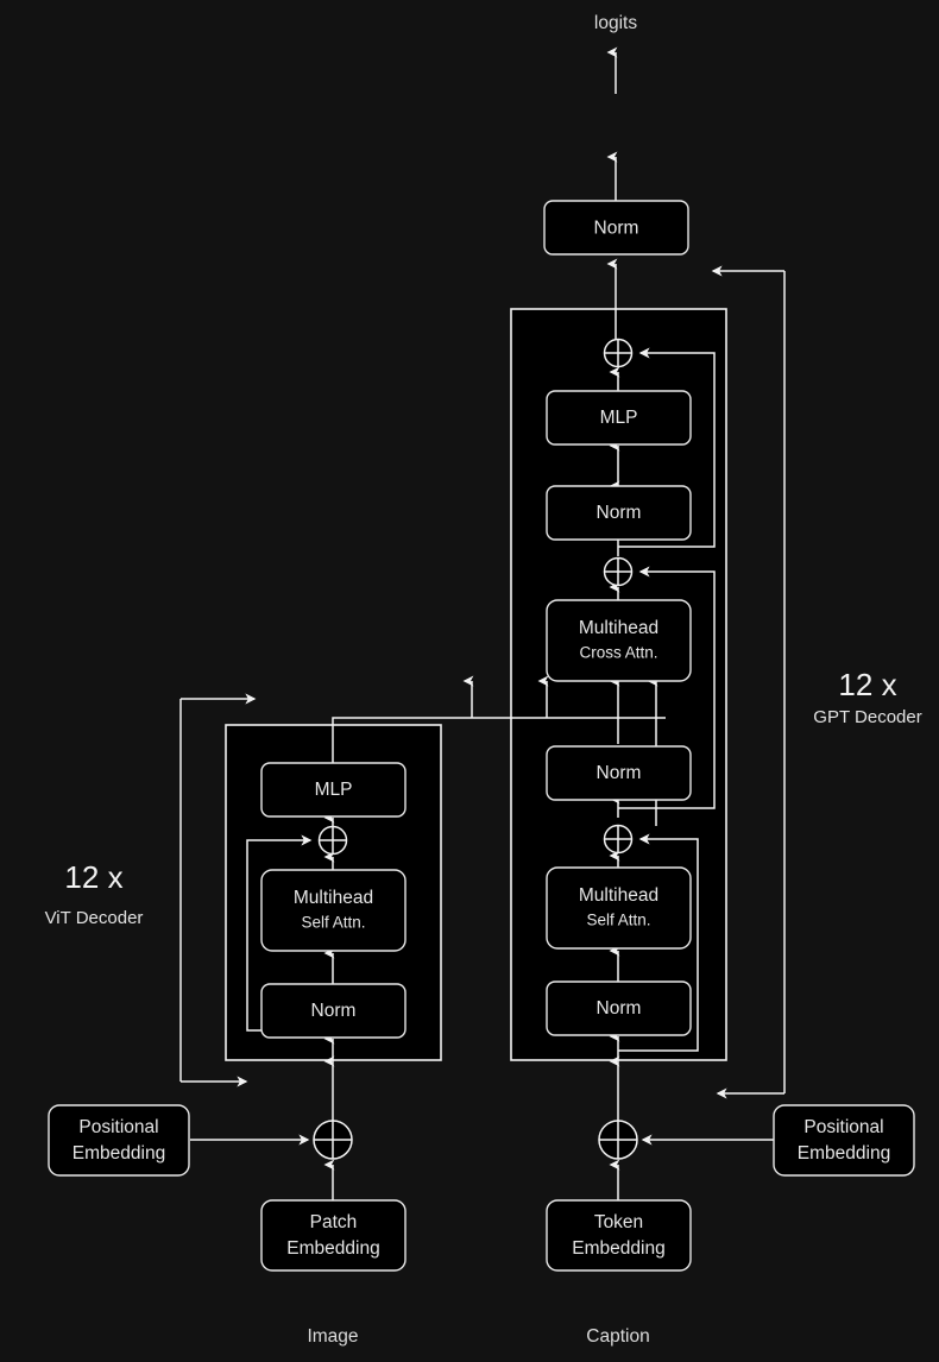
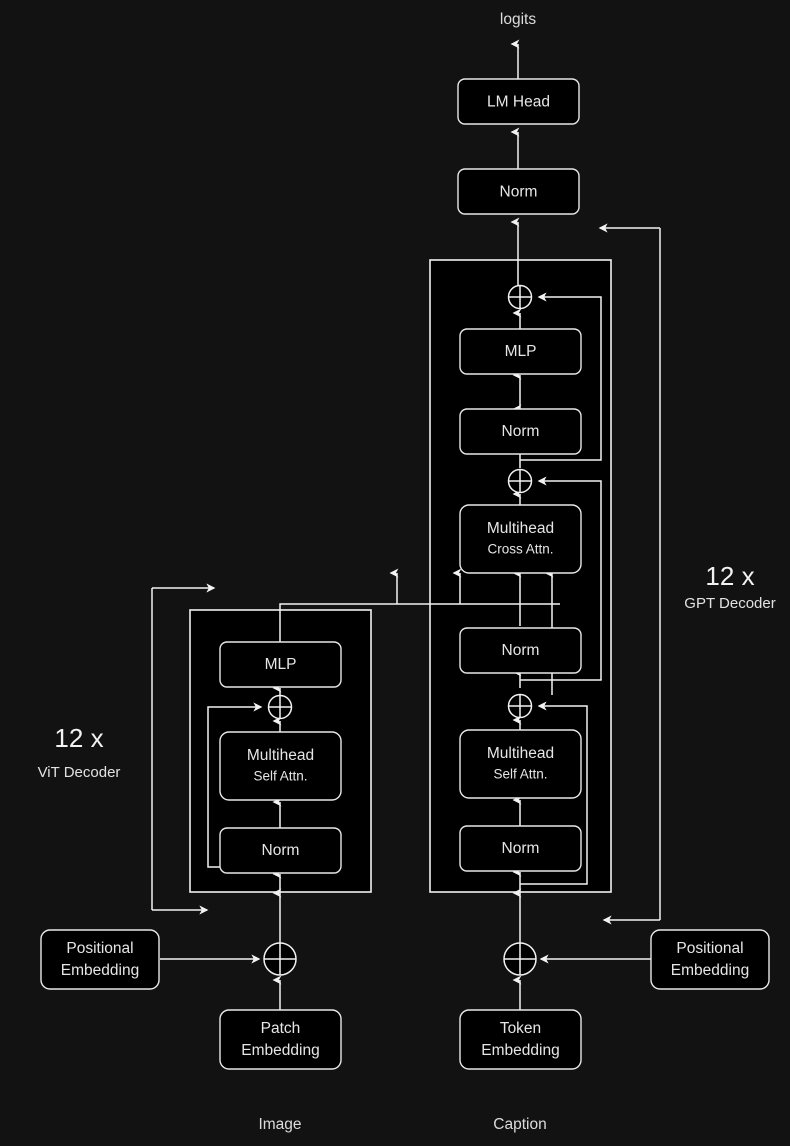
  logits
+ LM Head
  Norm
  MLP
  Norm
  Multihead
  Cross Attn.
  Norm
  Multihead
  Self Attn.
  Norm
  Positional
  Embedding
  Token
  Embedding
  Caption
  12 x
  GPT Decoder
  MLP
  Multihead
  Self Attn.
  Norm
  Positional
  Embedding
  Patch
  Embedding
  Image
  12 x
  ViT Decoder
